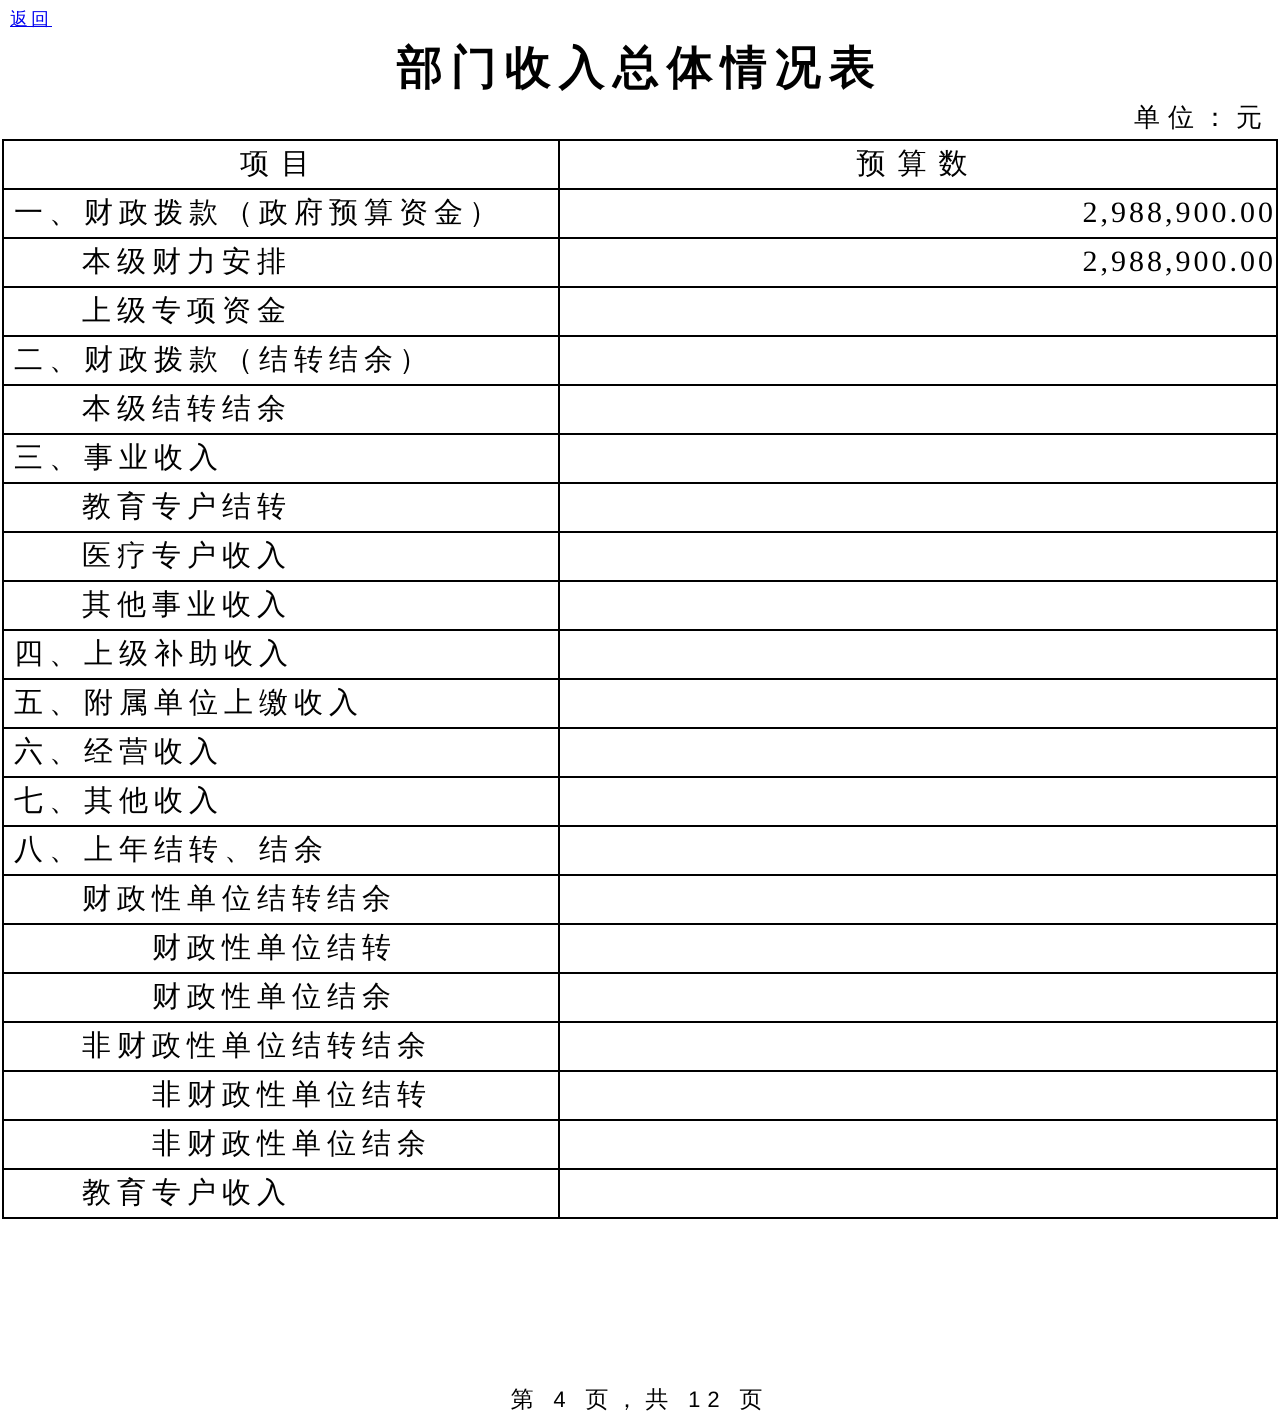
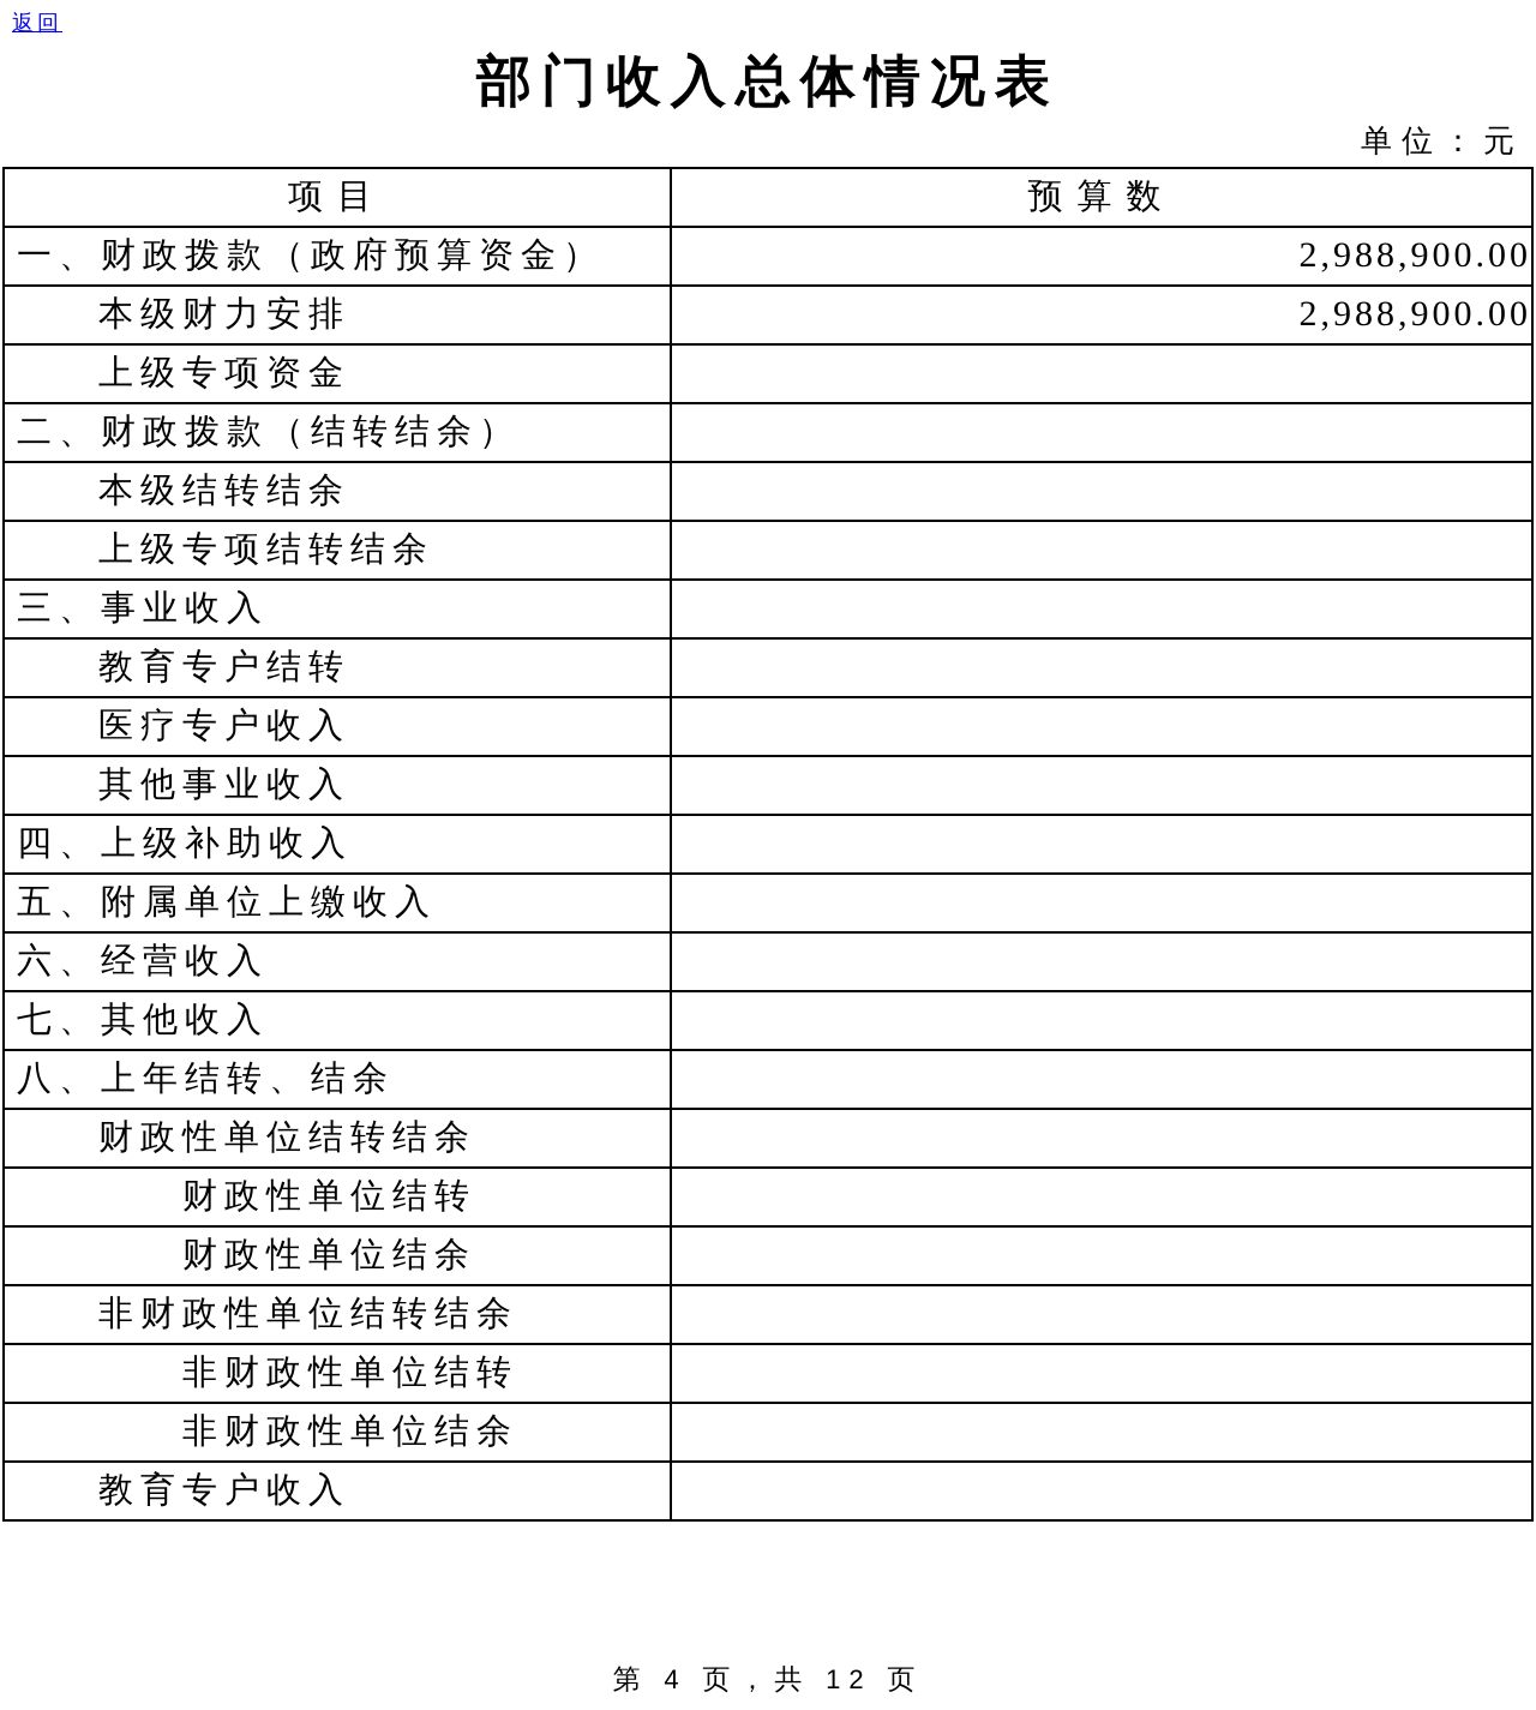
  返回
  部门收入总体情况表
  单位：元
  项目	预算数
  一、财政拨款（政府预算资金）	2,988,900.00
  本级财力安排	2,988,900.00
  上级专项资金
  二、财政拨款（结转结余）
  本级结转结余
+ 上级专项结转结余
  三、事业收入
  教育专户结转
  医疗专户收入
  其他事业收入
  四、上级补助收入
  五、附属单位上缴收入
  六、经营收入
  七、其他收入
  八、上年结转、结余
  财政性单位结转结余
  财政性单位结转
  财政性单位结余
  非财政性单位结转结余
  非财政性单位结转
  非财政性单位结余
  教育专户收入
  第 4 页，共 12 页
